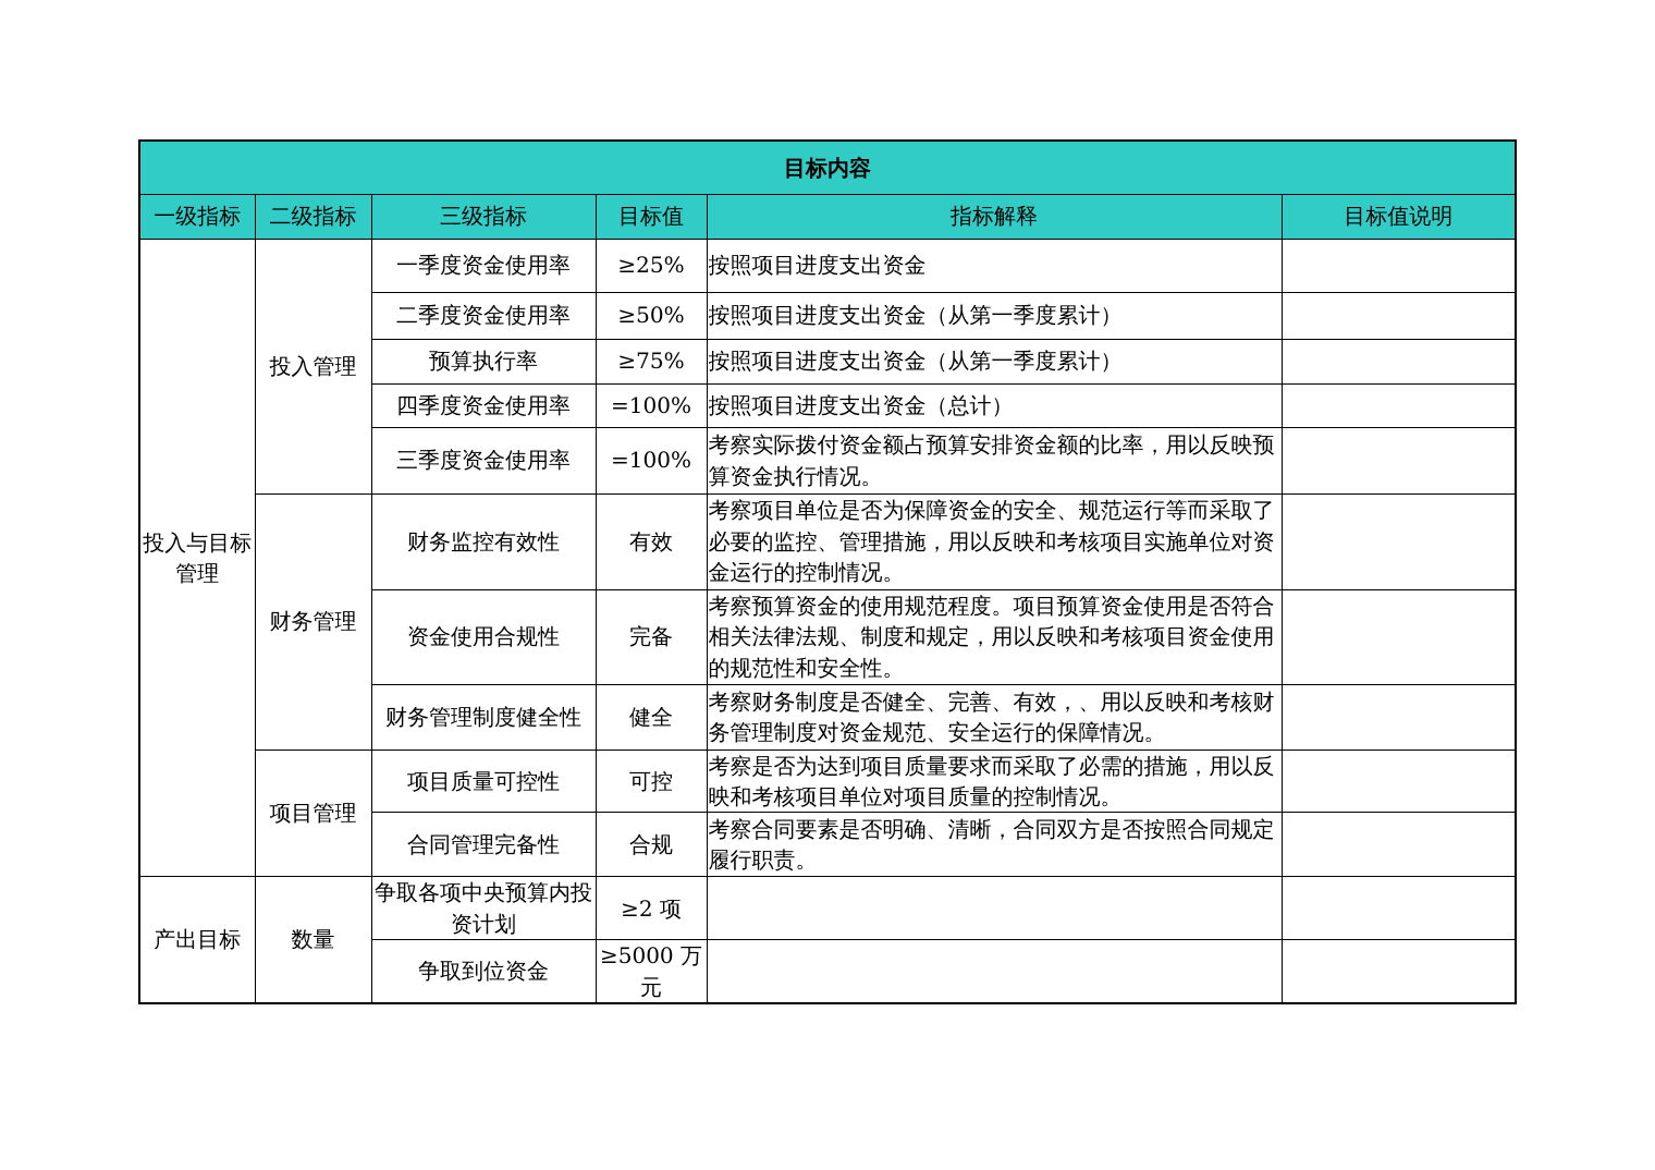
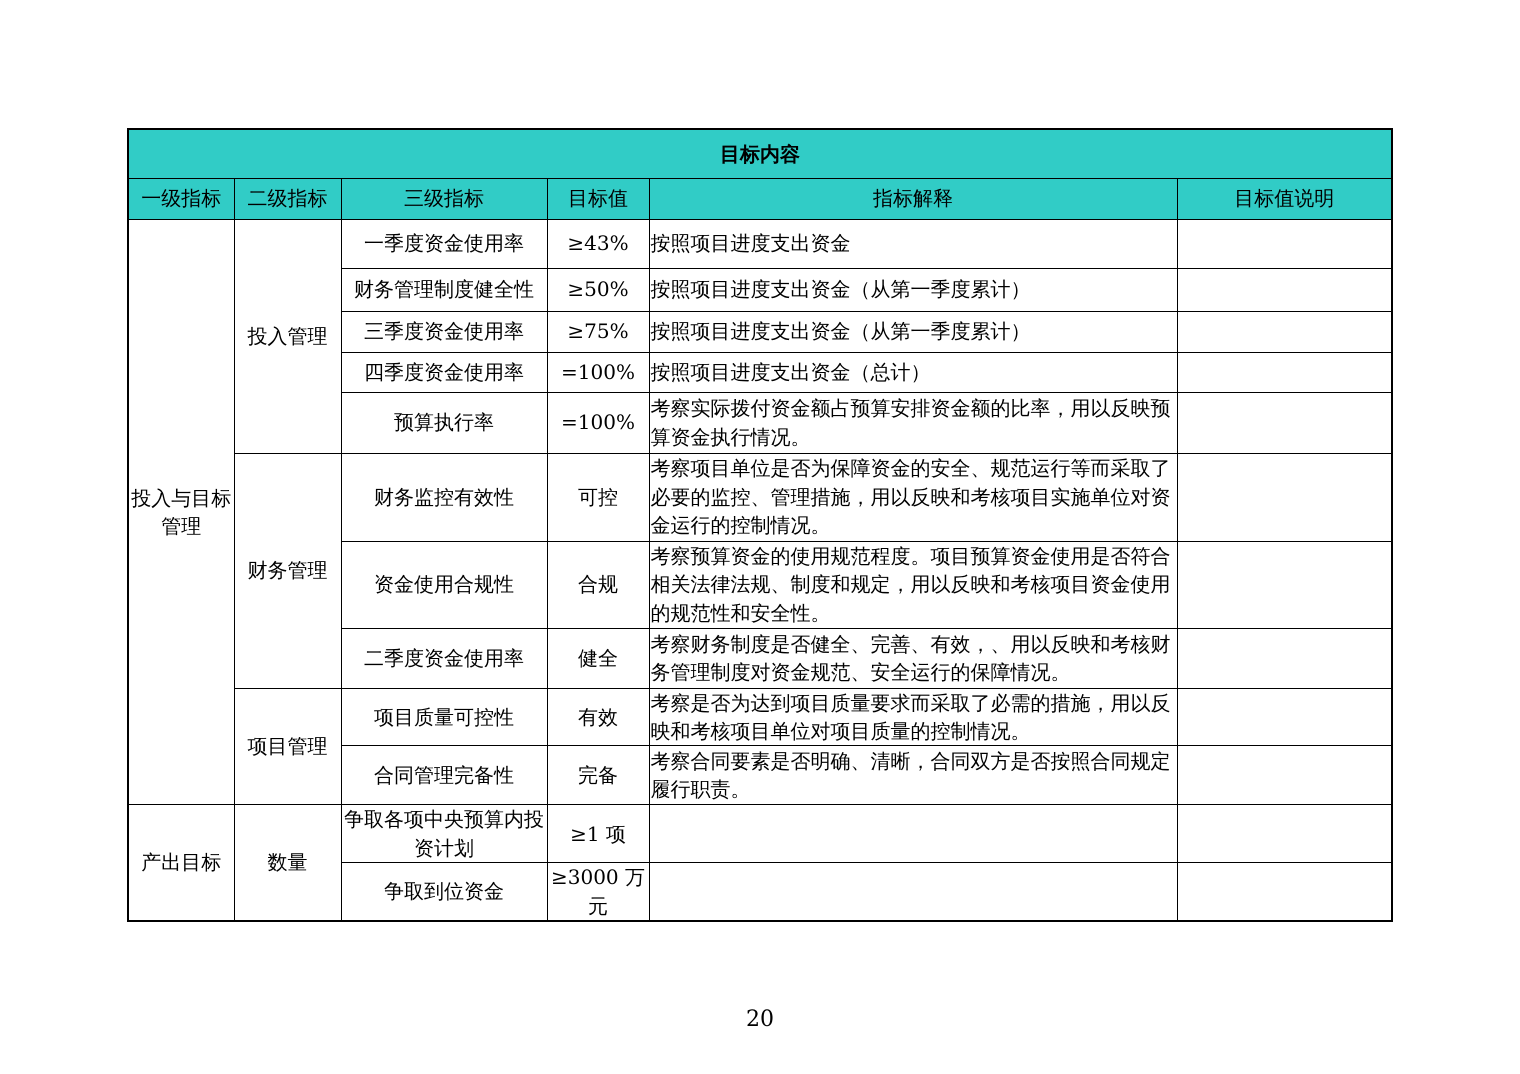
  目标内容
  一级指标	二级指标	三级指标	目标值	指标解释	目标值说明
- 投入与目标管理	投入管理	一季度资金使用率	≥25%	按照项目进度支出资金
+ 投入与目标管理	投入管理	一季度资金使用率	≥43%	按照项目进度支出资金
- 二季度资金使用率	≥50%	按照项目进度支出资金（从第一季度累计）
+ 财务管理制度健全性	≥50%	按照项目进度支出资金（从第一季度累计）
- 预算执行率	≥75%	按照项目进度支出资金（从第一季度累计）
+ 三季度资金使用率	≥75%	按照项目进度支出资金（从第一季度累计）
  四季度资金使用率	=100%	按照项目进度支出资金（总计）
- 三季度资金使用率	=100%	考察实际拨付资金额占预算安排资金额的比率，用以反映预算资金执行情况。
+ 预算执行率	=100%	考察实际拨付资金额占预算安排资金额的比率，用以反映预算资金执行情况。
- 财务管理	财务监控有效性	有效	考察项目单位是否为保障资金的安全、规范运行等而采取了必要的监控、管理措施，用以反映和考核项目实施单位对资金运行的控制情况。
+ 财务管理	财务监控有效性	可控	考察项目单位是否为保障资金的安全、规范运行等而采取了必要的监控、管理措施，用以反映和考核项目实施单位对资金运行的控制情况。
- 资金使用合规性	完备	考察预算资金的使用规范程度。项目预算资金使用是否符合相关法律法规、制度和规定，用以反映和考核项目资金使用的规范性和安全性。
+ 资金使用合规性	合规	考察预算资金的使用规范程度。项目预算资金使用是否符合相关法律法规、制度和规定，用以反映和考核项目资金使用的规范性和安全性。
- 财务管理制度健全性	健全	考察财务制度是否健全、完善、有效，、用以反映和考核财务管理制度对资金规范、安全运行的保障情况。
+ 二季度资金使用率	健全	考察财务制度是否健全、完善、有效，、用以反映和考核财务管理制度对资金规范、安全运行的保障情况。
- 项目管理	项目质量可控性	可控	考察是否为达到项目质量要求而采取了必需的措施，用以反映和考核项目单位对项目质量的控制情况。
+ 项目管理	项目质量可控性	有效	考察是否为达到项目质量要求而采取了必需的措施，用以反映和考核项目单位对项目质量的控制情况。
- 合同管理完备性	合规	考察合同要素是否明确、清晰，合同双方是否按照合同规定履行职责。
+ 合同管理完备性	完备	考察合同要素是否明确、清晰，合同双方是否按照合同规定履行职责。
- 产出目标	数量	争取各项中央预算内投资计划	≥2 项
+ 产出目标	数量	争取各项中央预算内投资计划	≥1 项
- 争取到位资金	≥5000 万元
+ 争取到位资金	≥3000 万元
+ 20
